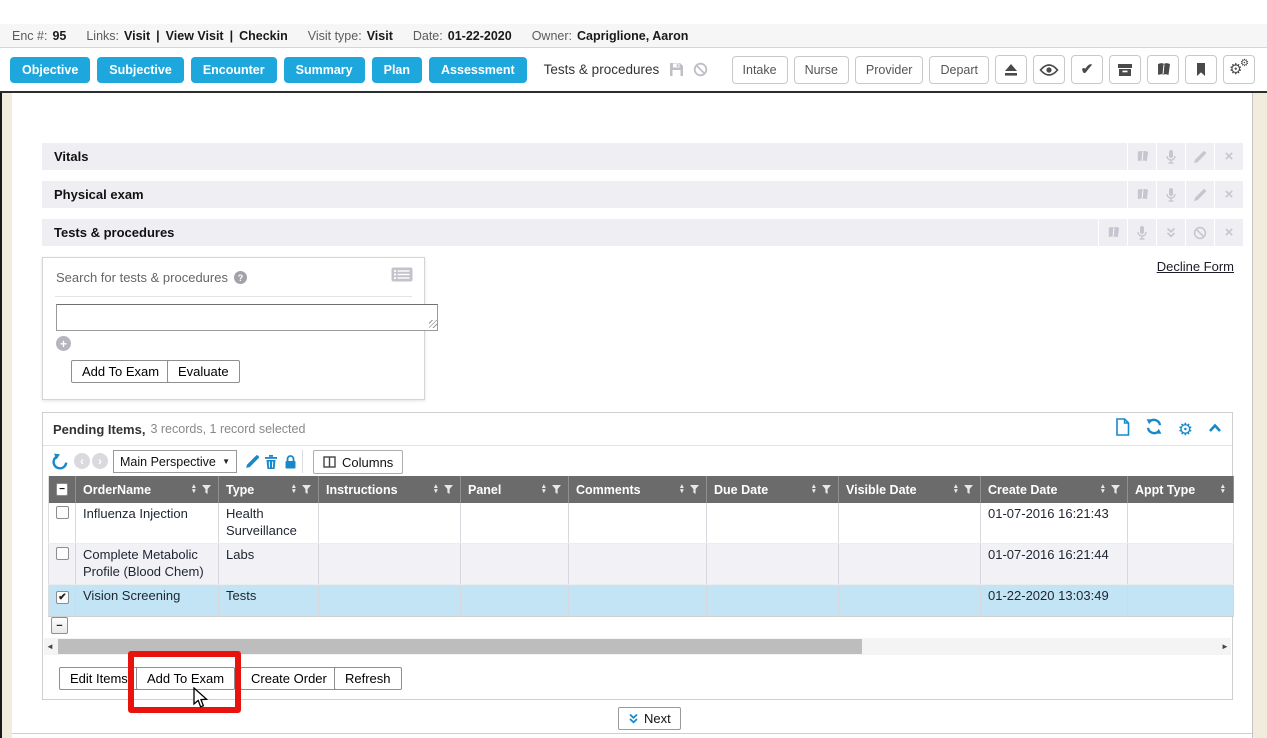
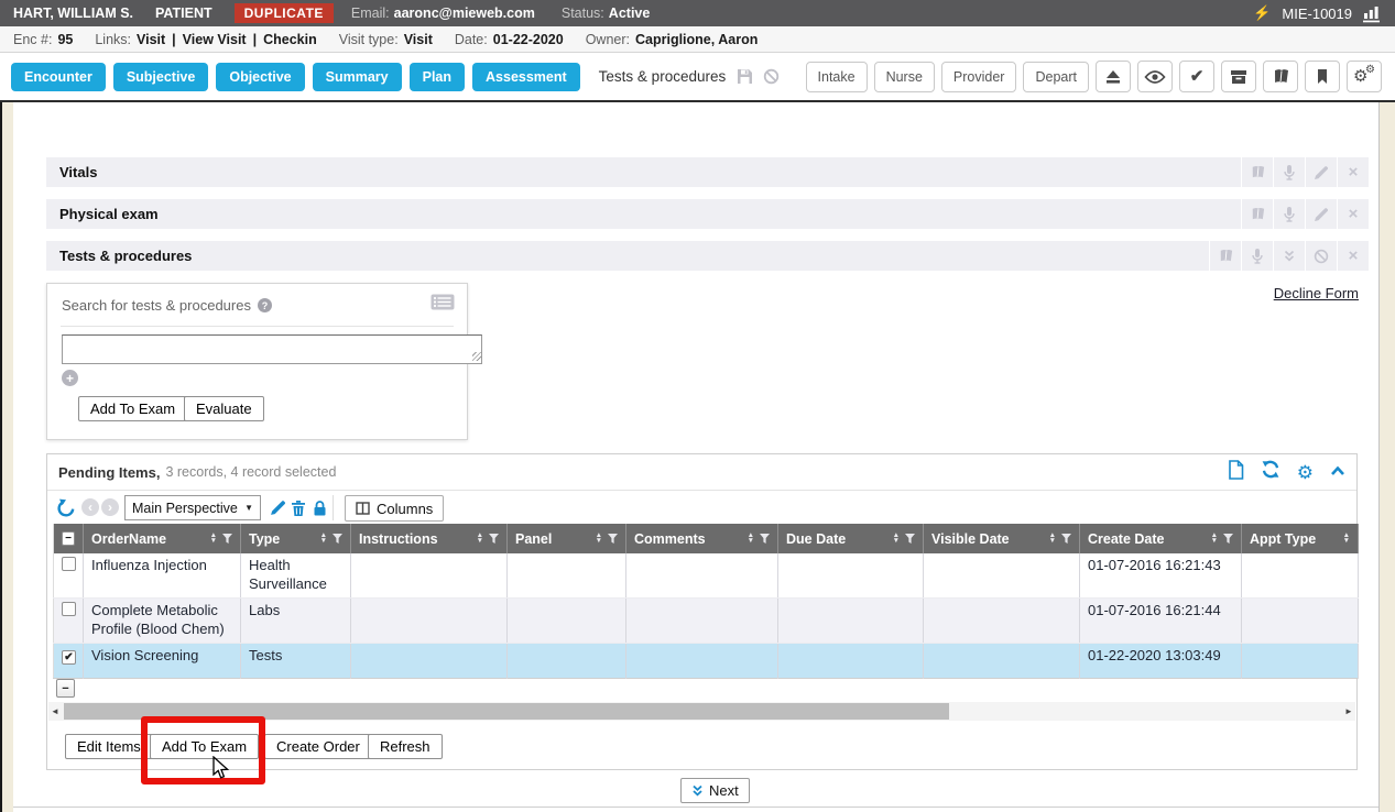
+ HART, WILLIAM S.
+ PATIENT
+ DUPLICATE
+ Email:
+ aaronc@mieweb.com
+ Status:
+ Active
+ ⚡
+ MIE-10019
  Enc #:
  95
  Links:
  Visit
  |
  View Visit
  |
  Checkin
  Visit type:
  Visit
  Date:
  01-22-2020
  Owner:
  Capriglione, Aaron
- Objective
+ Encounter
  Subjective
- Encounter
+ Objective
  Summary
  Plan
  Assessment
  Tests & procedures
  Intake
  Nurse
  Provider
  Depart
  ✔
  ⚙
  ⚙
  Vitals
  ×
  Physical exam
  ×
  Tests & procedures
  ×
  Decline Form
  Search for tests & procedures
  ?
  +
  Add To Exam
  Evaluate
  Pending Items,
- 3 records, 1 record selected
+ 3 records, 4 record selected
  ⚙
  ‹
  ›
  Main Perspective
  ▼
  Columns
  −	OrderName	Type	Instructions	Panel	Comments	Due Date	Visible Date	Create Date	Appt Type
  	Influenza Injection	Health Surveillance						01-07-2016 16:21:43
  	Complete Metabolic Profile (Blood Chem)	Labs						01-07-2016 16:21:44
  ✔	Vision Screening	Tests						01-22-2020 13:03:49
  −
  ◄
  ►
  Edit Items
  Add To Exam
  Create Order
  Refresh
  Next
